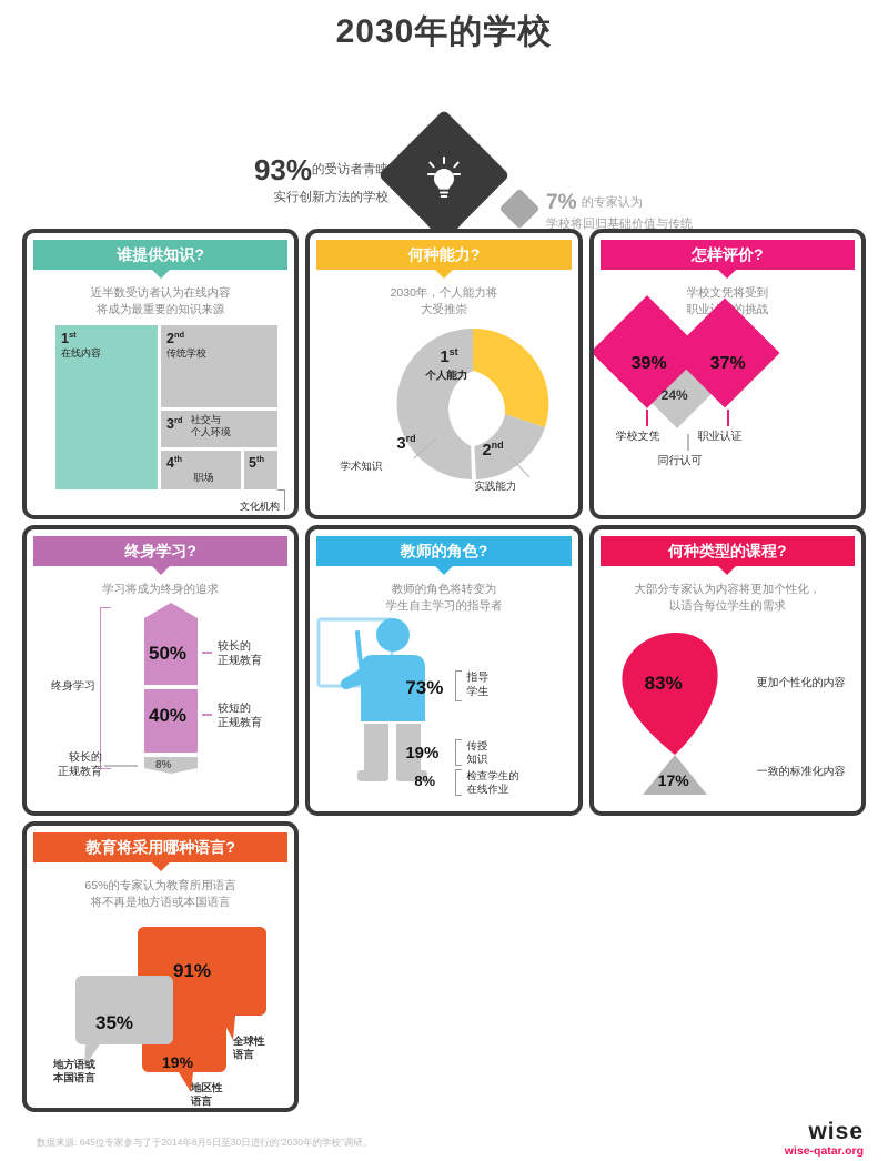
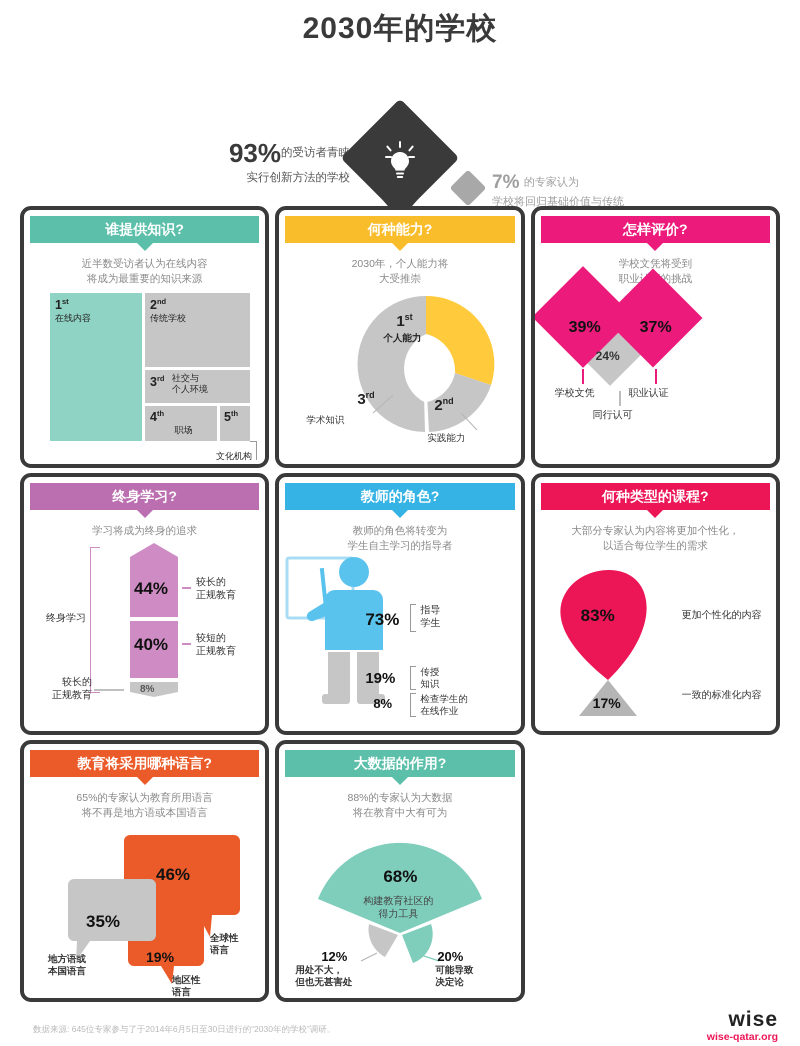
  2030年的学校
  93%的受访者青
  实行创新方法的学校
  7% 的专家认为
  学校将回归基础价值与传统
  谁提供知识?
  近半数受访者认为在线内容
  将成为最重要的知识来源
  1st
  在线内容
  2nd
  传统学校
  3rd 社交与
  个人环境
  4th
  职场
  5th
  文化机构
  何种能力?
  2030年，个人能力将
  大受推崇
  1st
  个人能力
  2nd
  实践能力
  3rd
  学术知识
  怎样评价?
  学校文凭将受到
  职业的挑战
  39%
  37%
  24%
  学校文凭
  职业认证
  同行认可
  终身学习?
  学习将成为终身的追求
  终身学习
- 50%
+ 44%
  40%
  8%
  较长的
  正规教育
  较短的
  正规教育
  较长的
  正规教育
  教师的角色?
  教师的角色将转变为
  学生自主学习的指导者
  73%
  19%
  8%
  指导
  学生
  传授
  知识
  检查学生的
  在线作业
  何种类型的课程?
  大部分专家认为内容将更加个性化，
  以适合每位学生的需求
  83%
  17%
  更加个性化的内容
  一致的标准化内容
  教育将采用哪种语言?
  65%的专家认为教育所用语言
  将不再是地方语或本国语言
- 91%
+ 46%
  35%
  19%
  全球性
  语言
  地方语或
  本国语言
  地区性
  语言
+ 大数据的作用?
+ 88%的专家认为大数据
+ 将在教育中大有可为
+ 68%
+ 构建教育社区的
+ 得力工具
+ 12%
+ 用处不大，
+ 但也无甚害处
+ 20%
+ 可能导致
+ 决定论
  数据来源: 645位专家参与了于2014年6月5日至30日进行的“2030年的学校”调研。
  wise
  wise-qatar.org
